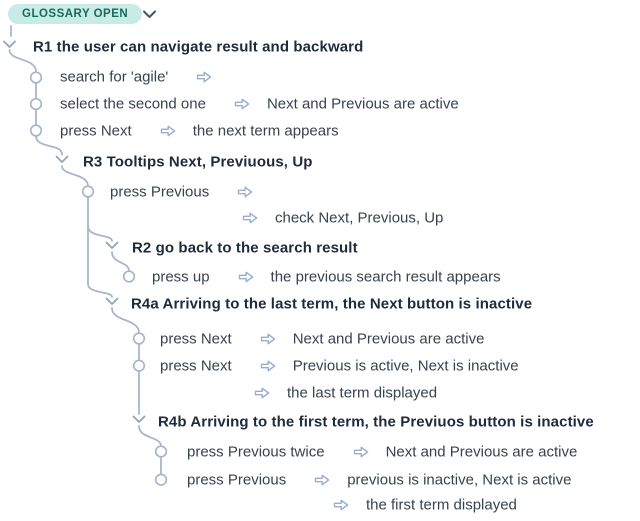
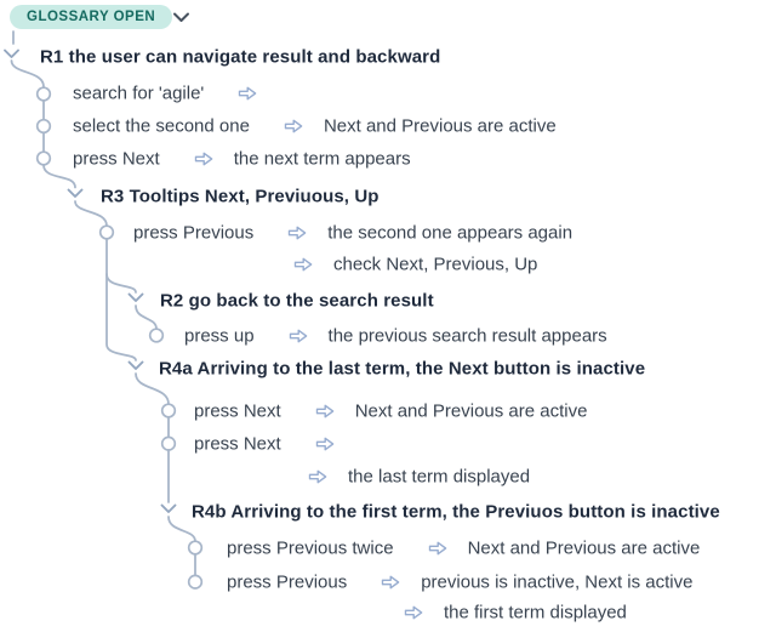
  GLOSSARY OPEN
  R1 the user can navigate result and backward
  R3 Tooltips Next, Previuous, Up
  R2 go back to the search result
  R4a Arriving to the last term, the Next button is inactive
  R4b Arriving to the first term, the Previuos button is inactive
  search for 'agile'
  select the second one
  Next and Previous are active
  press Next
  the next term appears
  press Previous
+ the second one appears again
  check Next, Previous, Up
  press up
  the previous search result appears
  press Next
  Next and Previous are active
  press Next
- Previous is active, Next is inactive
  the last term displayed
  press Previous twice
  Next and Previous are active
  press Previous
  previous is inactive, Next is active
  the first term displayed
